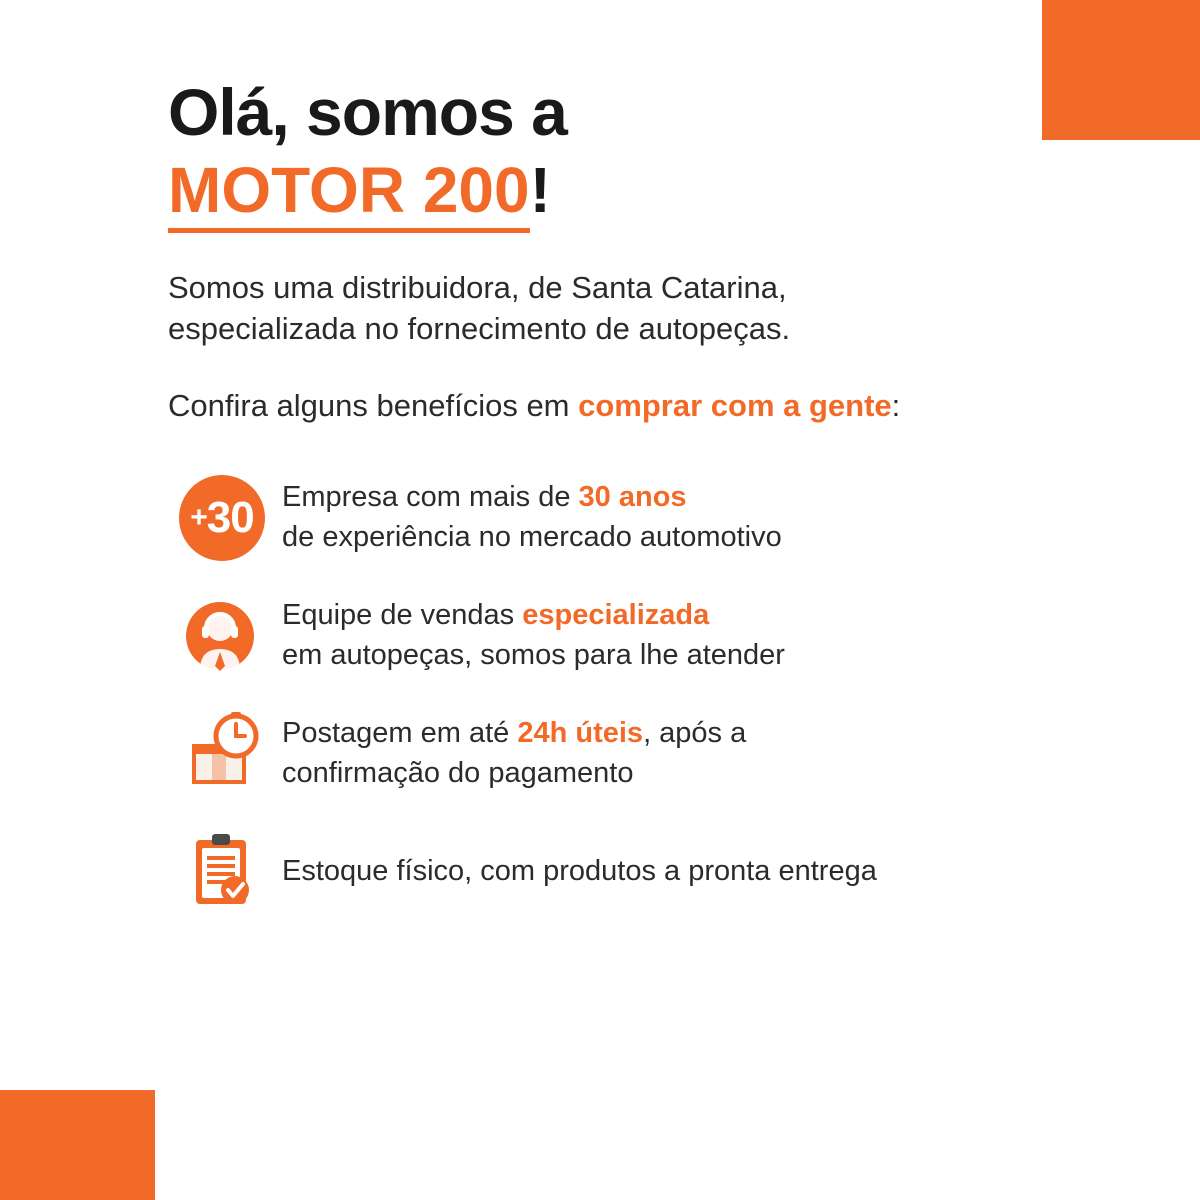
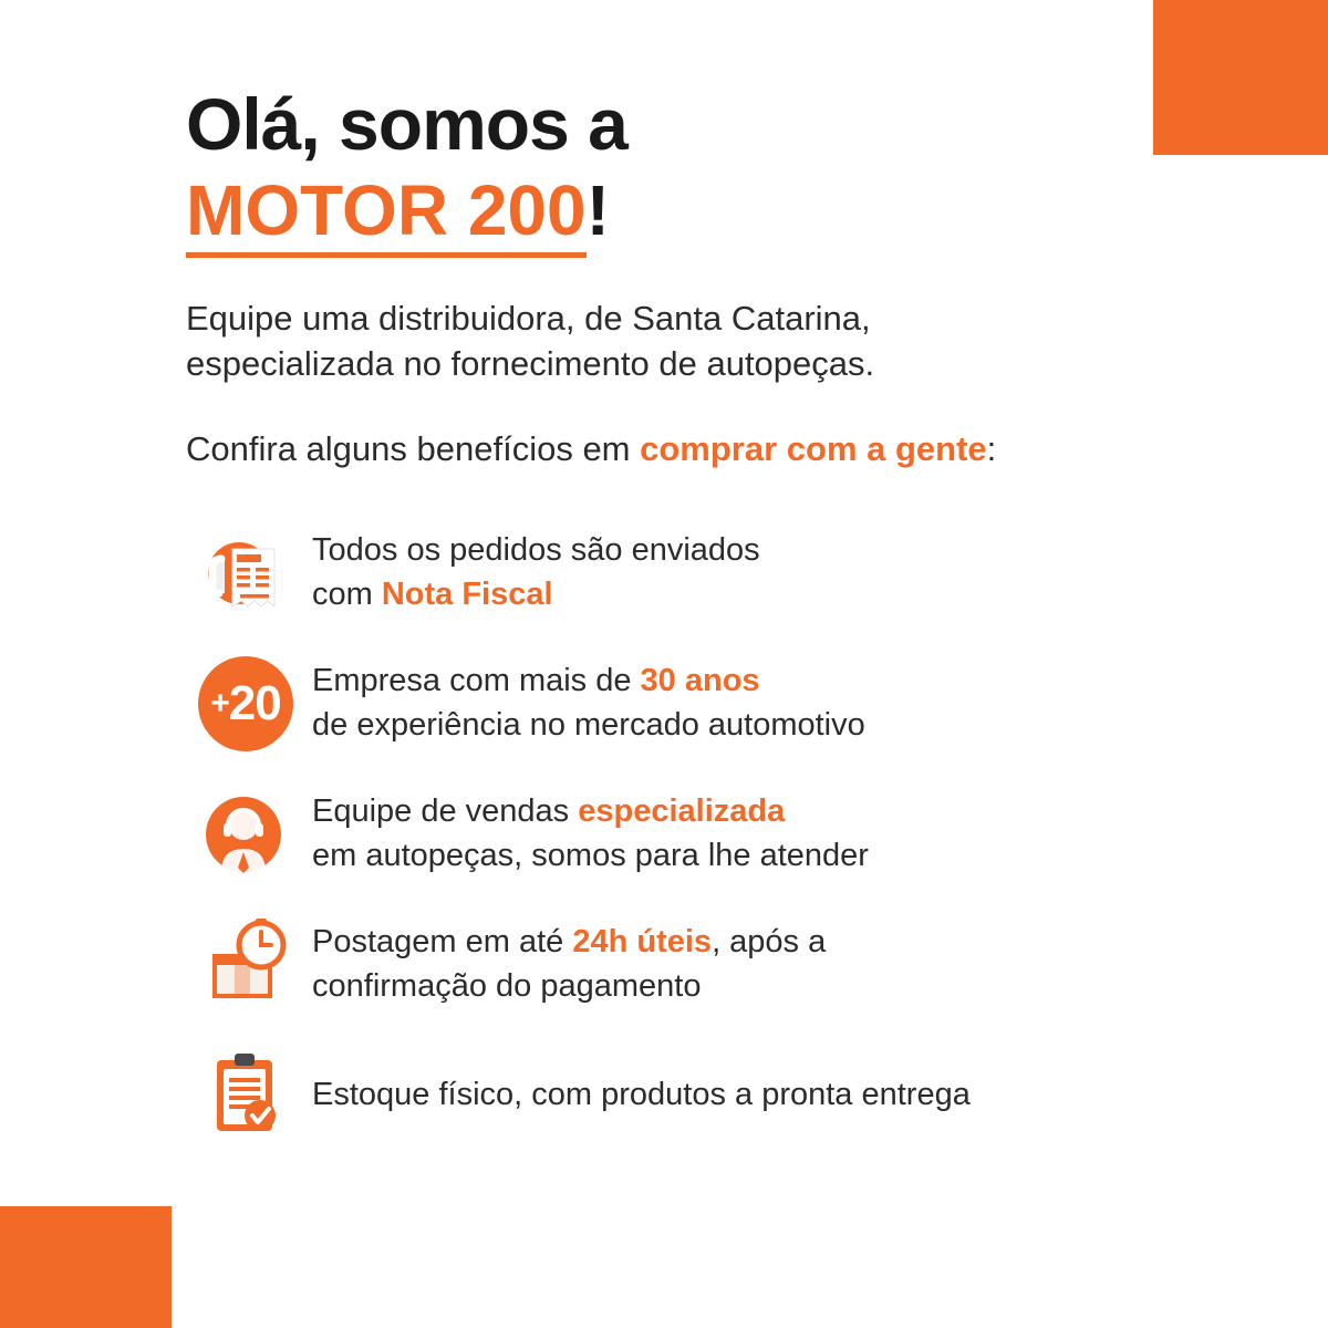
  Olá, somos a
  MOTOR 200!
- Somos uma distribuidora, de Santa Catarina,
+ Equipe uma distribuidora, de Santa Catarina,
  especializada no fornecimento de autopeças.
  Confira alguns benefícios em comprar com a gente:
+ Todos os pedidos são enviados
+ com Nota Fiscal
  +
- 30
+ 20
  Empresa com mais de 30 anos
  de experiência no mercado automotivo
  Equipe de vendas especializada
  em autopeças, somos para lhe atender
  Postagem em até 24h úteis, após a
  confirmação do pagamento
  Estoque físico, com produtos a pronta entrega
